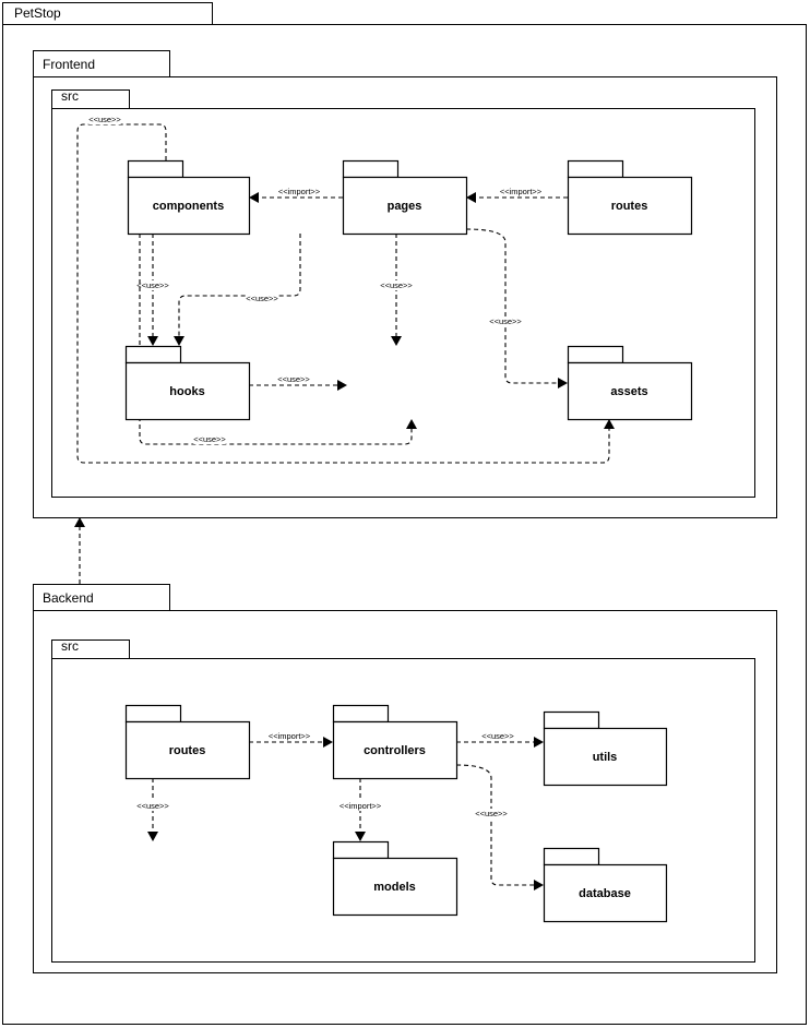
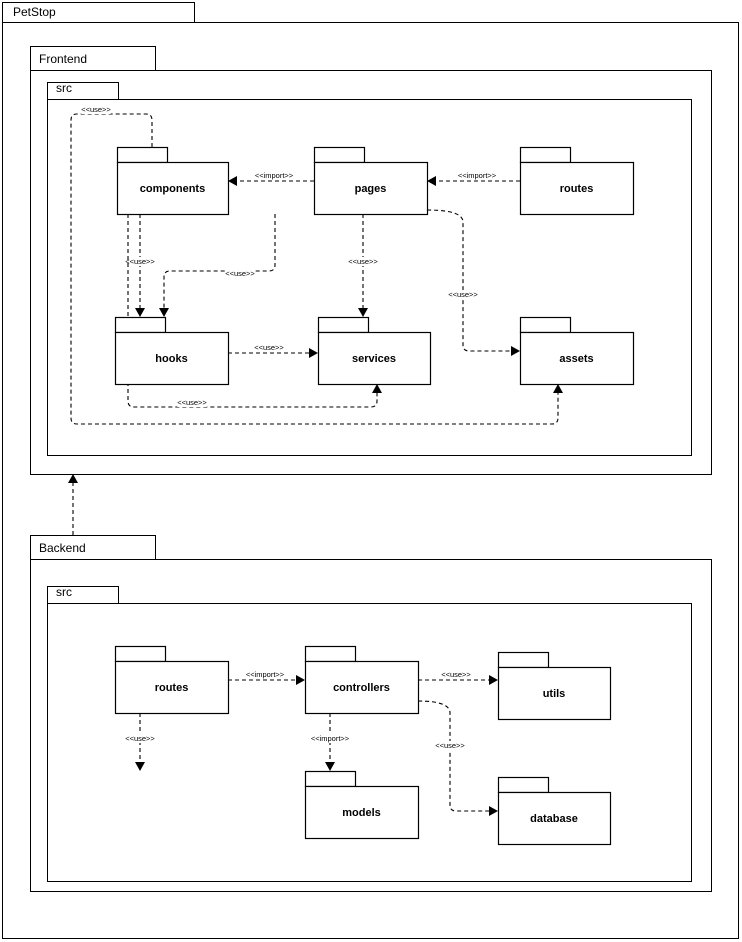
  PetStop
  Frontend
  src
  Backend
  src
  <<import>>
  <<import>>
  <<use>>
  <<use>>
  <<use>>
  <<use>>
  <<use>>
  <<use>>
  <<use>>
  <<import>>
  <<use>>
  <<use>>
  <<import>>
  <<use>>
  components
  pages
  routes
  hooks
+ services
  assets
  routes
  controllers
  utils
  models
  database
